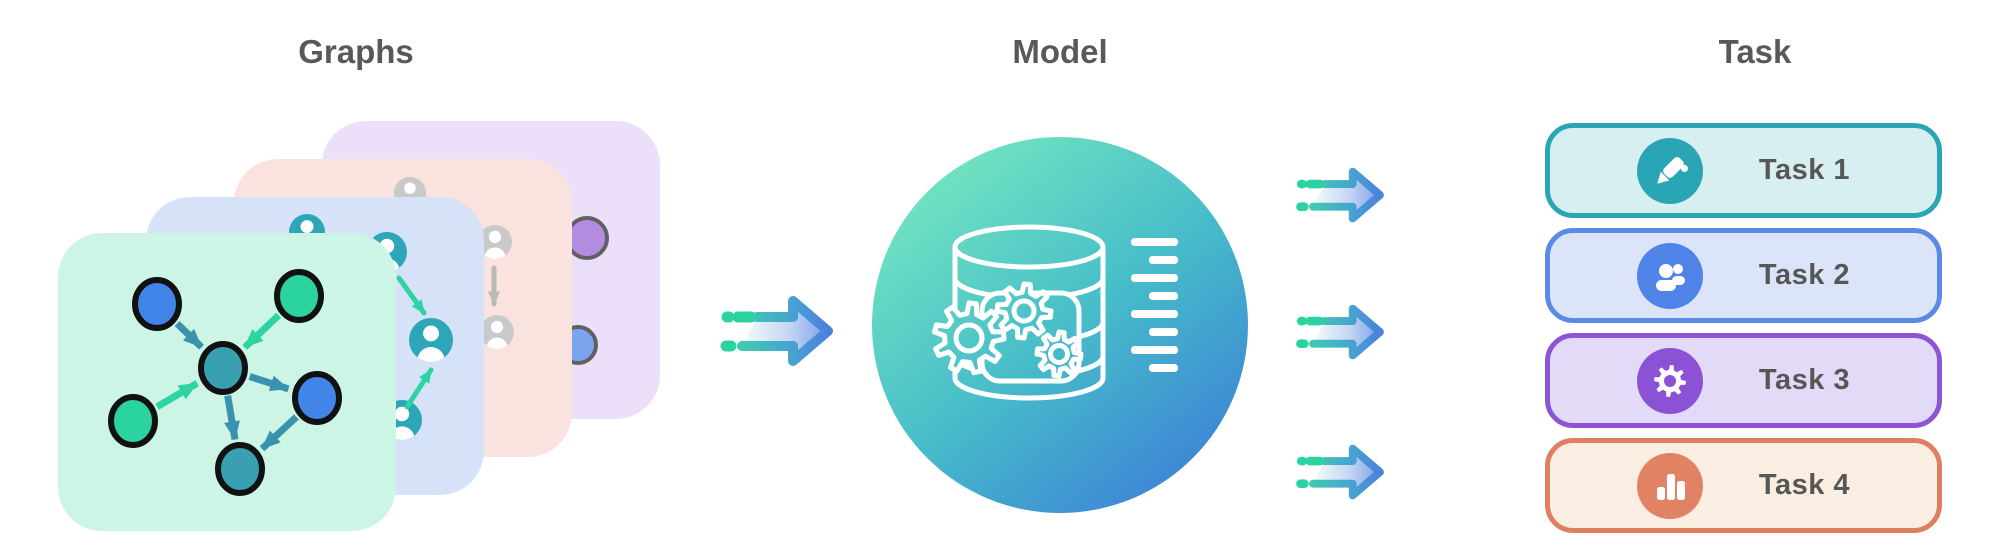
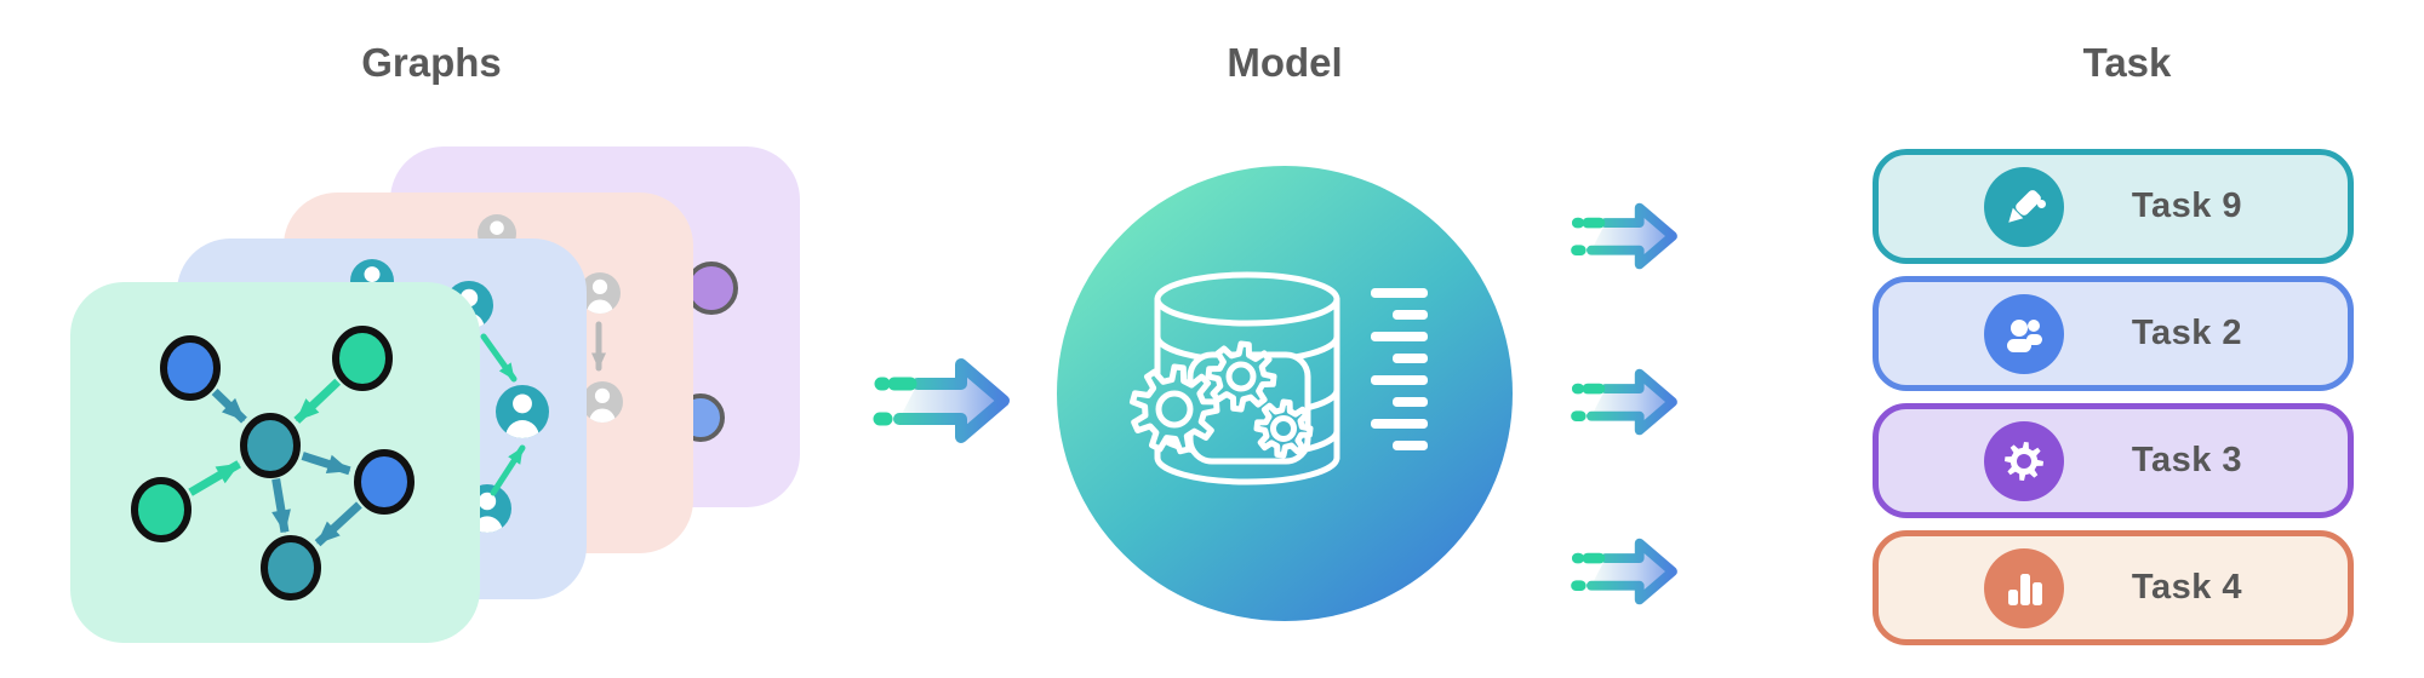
  Graphs
  Model
  Task
- Task 1
+ Task 9
  Task 2
  Task 3
  Task 4
